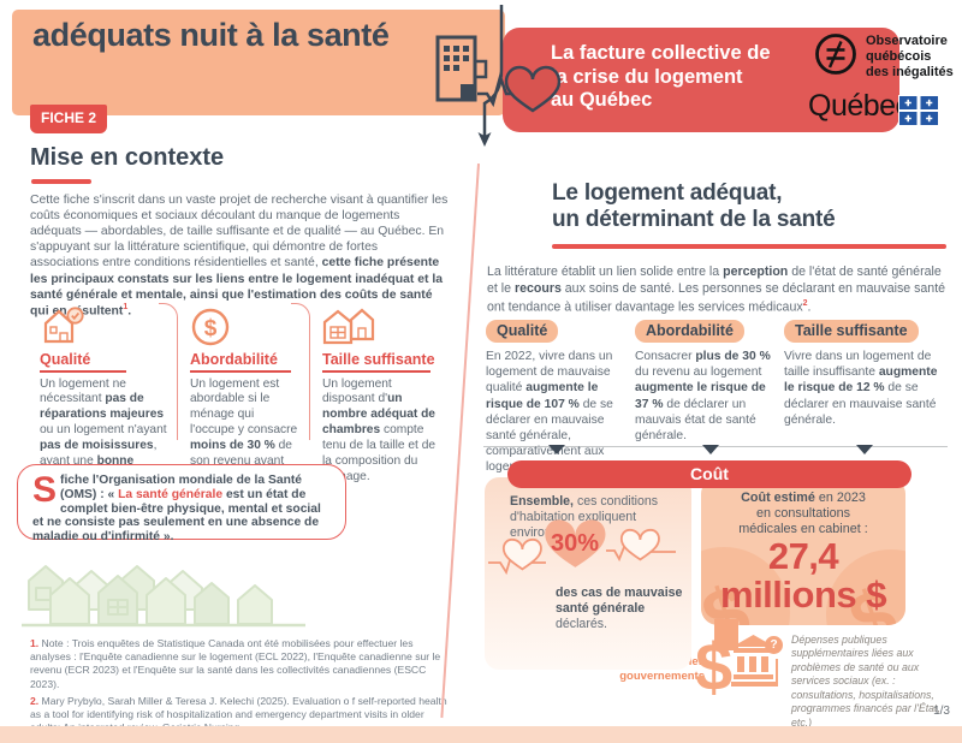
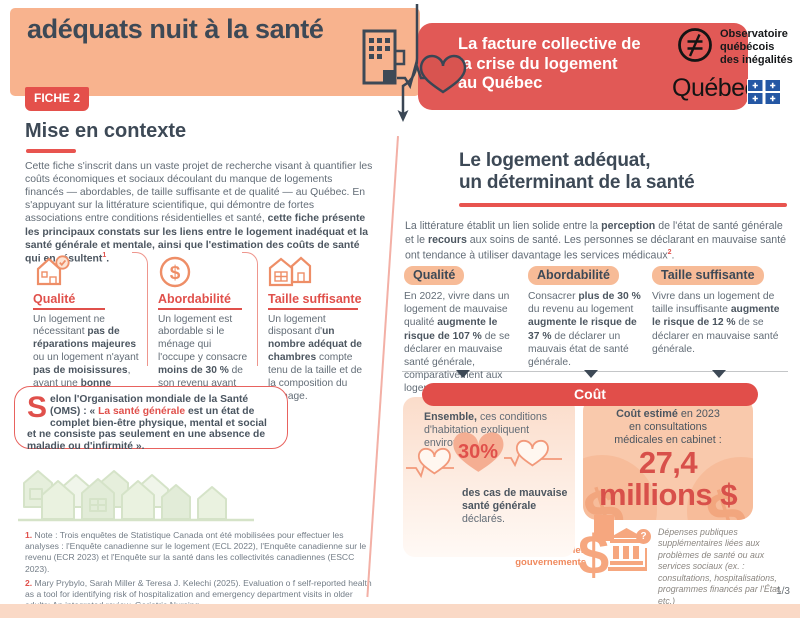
  adéquats nuit à la santé
  La facture collective de
  a crise du logement
  au Québec
  FICHE 2
  Observatoire
  québécois
  des inégalités
  Québe
  Mise en contexte
- Cette fiche s'inscrit dans un vaste projet de recherche visant à quantifier les coûts économiques et sociaux découlant du manque de logements adéquats — abordables, de taille suffisante et de qualité — au Québec. En s'appuyant sur la littérature scientifique, qui démontre de fortes associations entre conditions résidentielles et santé, cette fiche présente les principaux constats sur les liens entre le logement inadéquat et la santé générale et mentale, ainsi que l'estimation des coûts de santé qui ensultent .
+ Cette fiche s'inscrit dans un vaste projet de recherche visant à quantifier les coûts économiques et sociaux découlant du manque de logements financés — abordables, de taille suffisante et de qualité — au Québec. En s'appuyant sur la littérature scientifique, qui démontre de fortes associations entre conditions résidentielles et santé, cette fiche présente les principaux constats sur les liens entre le logement inadéquat et la santé générale et mentale, ainsi que l'estimation des coûts de santé qui ensultent .
  Qualité
  $
  Abordabilité
  Un logement est abordable si le ménage qui l'occupe y consacre moins de 30 % de son revenu avant
  Taille suffisante
  Un logement disposant d'un nombre adéquat de chambres compte tenu de la taille et de la composition du age.
  S
- fiche l'Organisation mondiale de la Santé (OMS) : « La santé générale est un état de complet bien-être physique, mental et social et ne consiste pas seulement en une absence de maladie ou d'infirmité ».
+ elon l'Organisation mondiale de la Santé (OMS) : « La santé générale est un état de complet bien-être physique, mental et social et ne consiste pas seulement en une absence de maladie ou d'infirmité ».
  1. Note : Trois enquêtes de Statistique Canada ont été mobilisées pour effectuer les analyses : l'Enquête canadienne sur le logement (ECL 2022), l'Enquête canadienne sur le revenu (ECR 2023) et l'Enquête sur la santé dans les collectivités canadiennes (ESCC 2023).
  2. Mary Prybylo, Sarah Miller & Teresa J. Kelechi (2025). Evaluation o f self-reported health as a tool for identifying risk of hospitalization and emergency department visits in older
  Le logement adéquat,
  un déterminant de la santé
  La littérature établit un lien solide entre la perception de l'état de santé générale et le recours aux soins de santé. Les personnes se déclarant en mauvaise santé ont tendance à utiliser davantage les services médicaux .
  Qualité
  En 2022, vivre dans un logement de mauvaise qualité augmente le risque de 107 % de se déclarer en mauvaise santé générale, comparativement aux loge
  Abordabilité
  Consacrer plus de 30 % du revenu au logement augmente le risque de 37 % de déclarer un mauvais état de santé générale.
  Taille suffisante
  Vivre dans un logement de taille insuffisante augmente le risque de 12 % de se déclarer en mauvaise santé générale.
  Coût
  Ensemble, ces conditions d'habitation expliquent enviro
  30%
  des cas de mauvaise santé générale déclarés.
  Coût estimé en 2023
  en consultations
  médicales en cabinet :
  27,4
  millions $
  $
  gouvernements
  ?
  Dépenses publiques supplémentaires liées aux problèmes de santé ou aux services sociaux (ex. : consultations, hospitalisations, programmes financés par l'État, etc.)
  1/3
